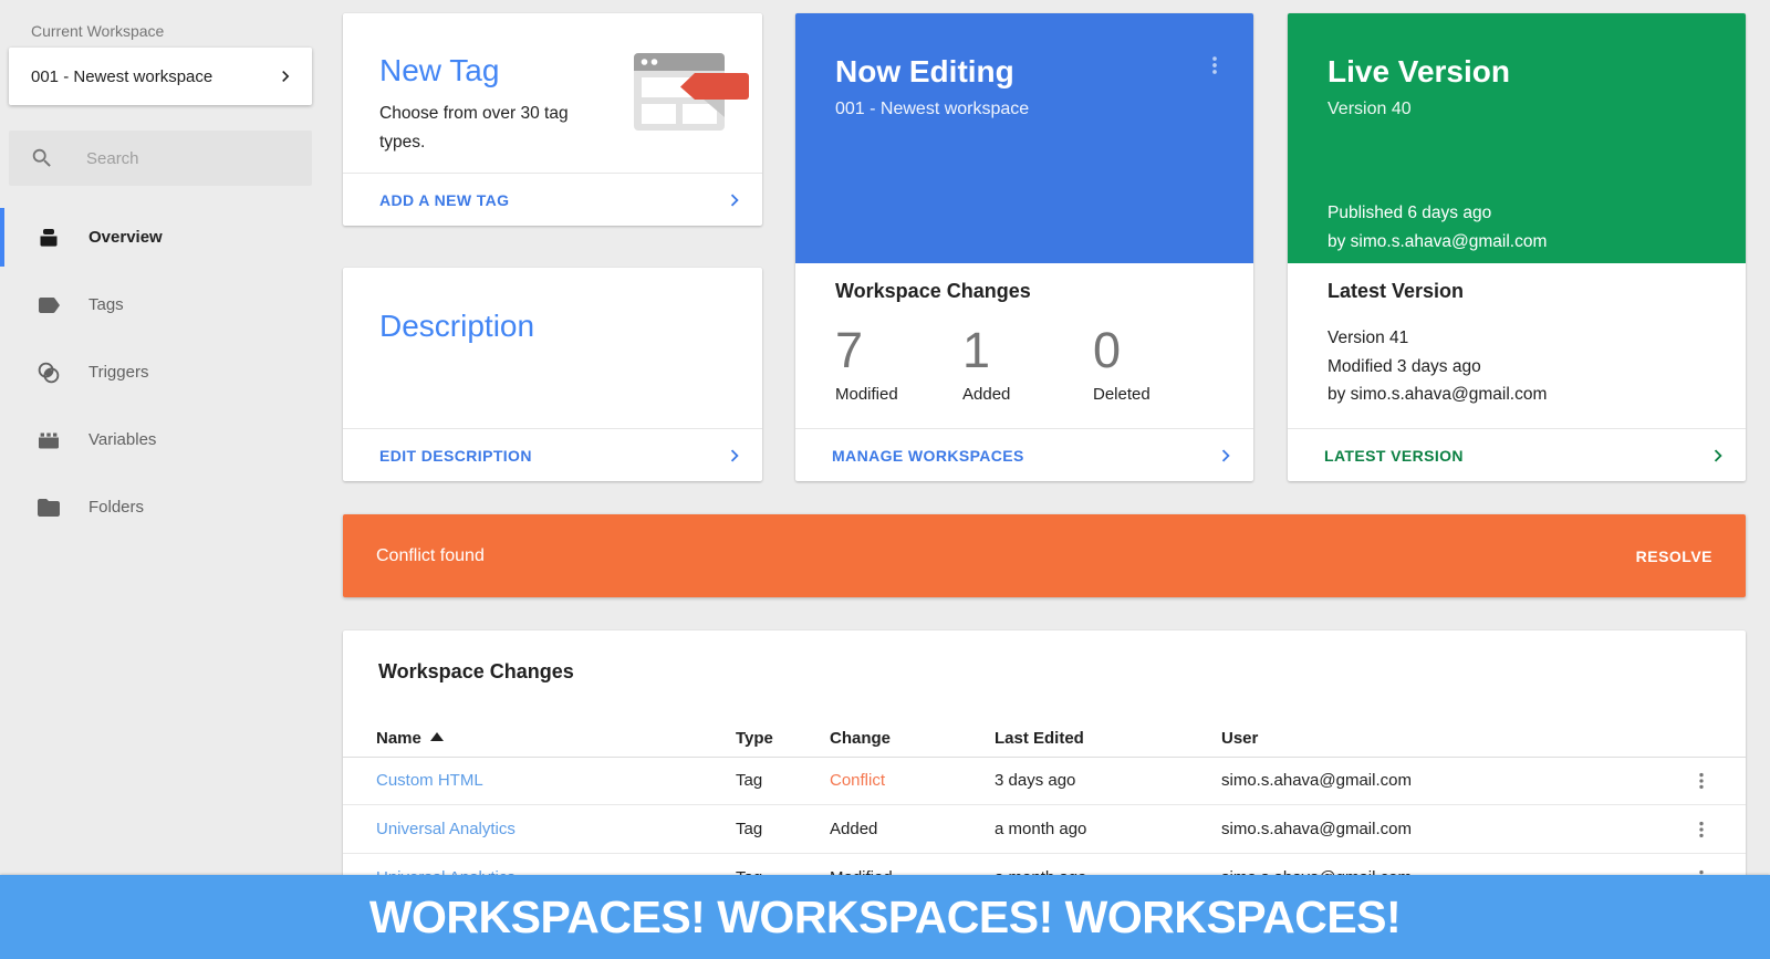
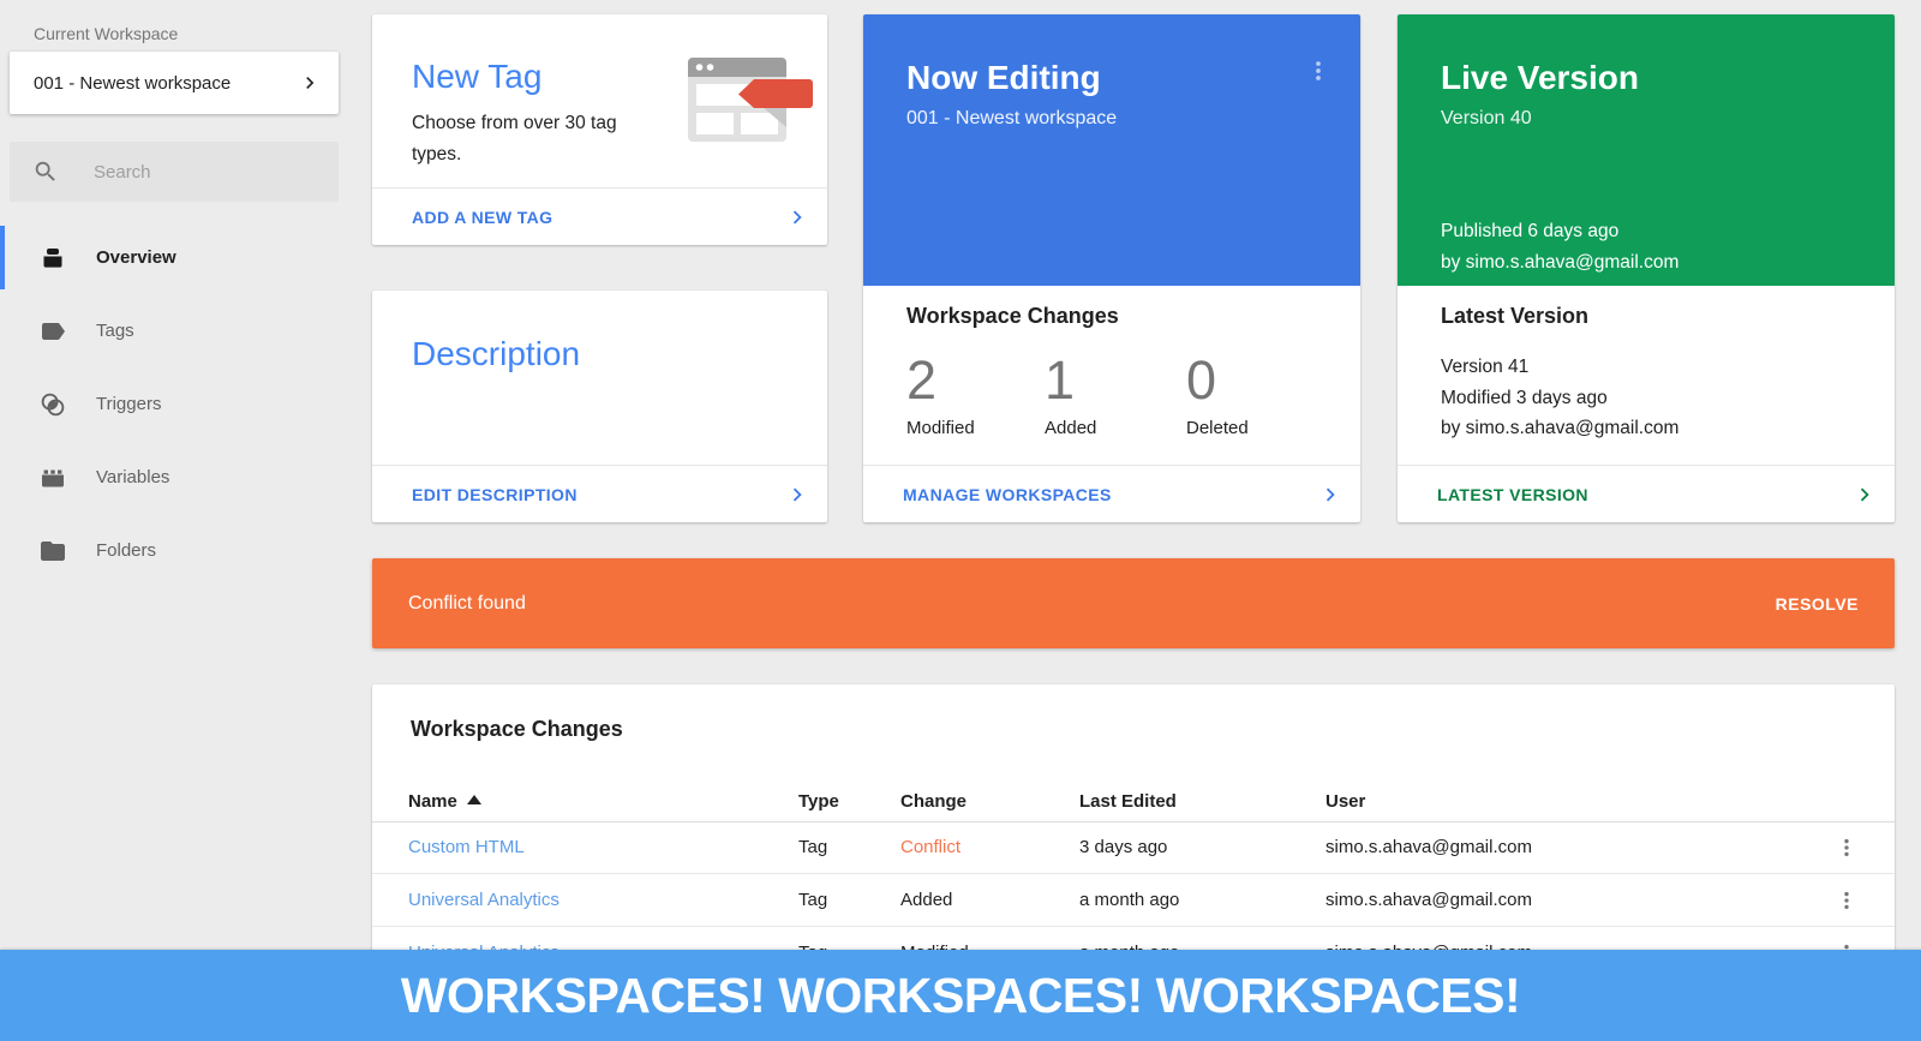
  Current Workspace
  001 - Newest workspace
  Search
  Overview
  Tags
  Triggers
  Variables
  Folders
  New Tag
  Choose from over 30 tag types.
  ADD A NEW TAG
  Description
  EDIT DESCRIPTION
  Now Editing
  001 - Newest workspace
  Workspace Changes
- 7
+ 2
  Modified
  1
  Added
  0
  Deleted
  MANAGE WORKSPACES
  Live Version
  Version 40
  Published 6 days ago
  by simo.s.ahava@gmail.com
  Latest Version
  Version 41
  Modified 3 days ago
  by simo.s.ahava@gmail.com
  LATEST VERSION
  Conflict found
  RESOLVE
  Workspace Changes
  Name
  Type
  Change
  Last Edited
  User
  Custom HTML
  Tag
  Conflict
  3 days ago
  simo.s.ahava@gmail.com
  Universal Analytics
  Tag
  Added
  a month ago
  simo.s.ahava@gmail.com
  WORKSPACES! WORKSPACES! WORKSPACES!
